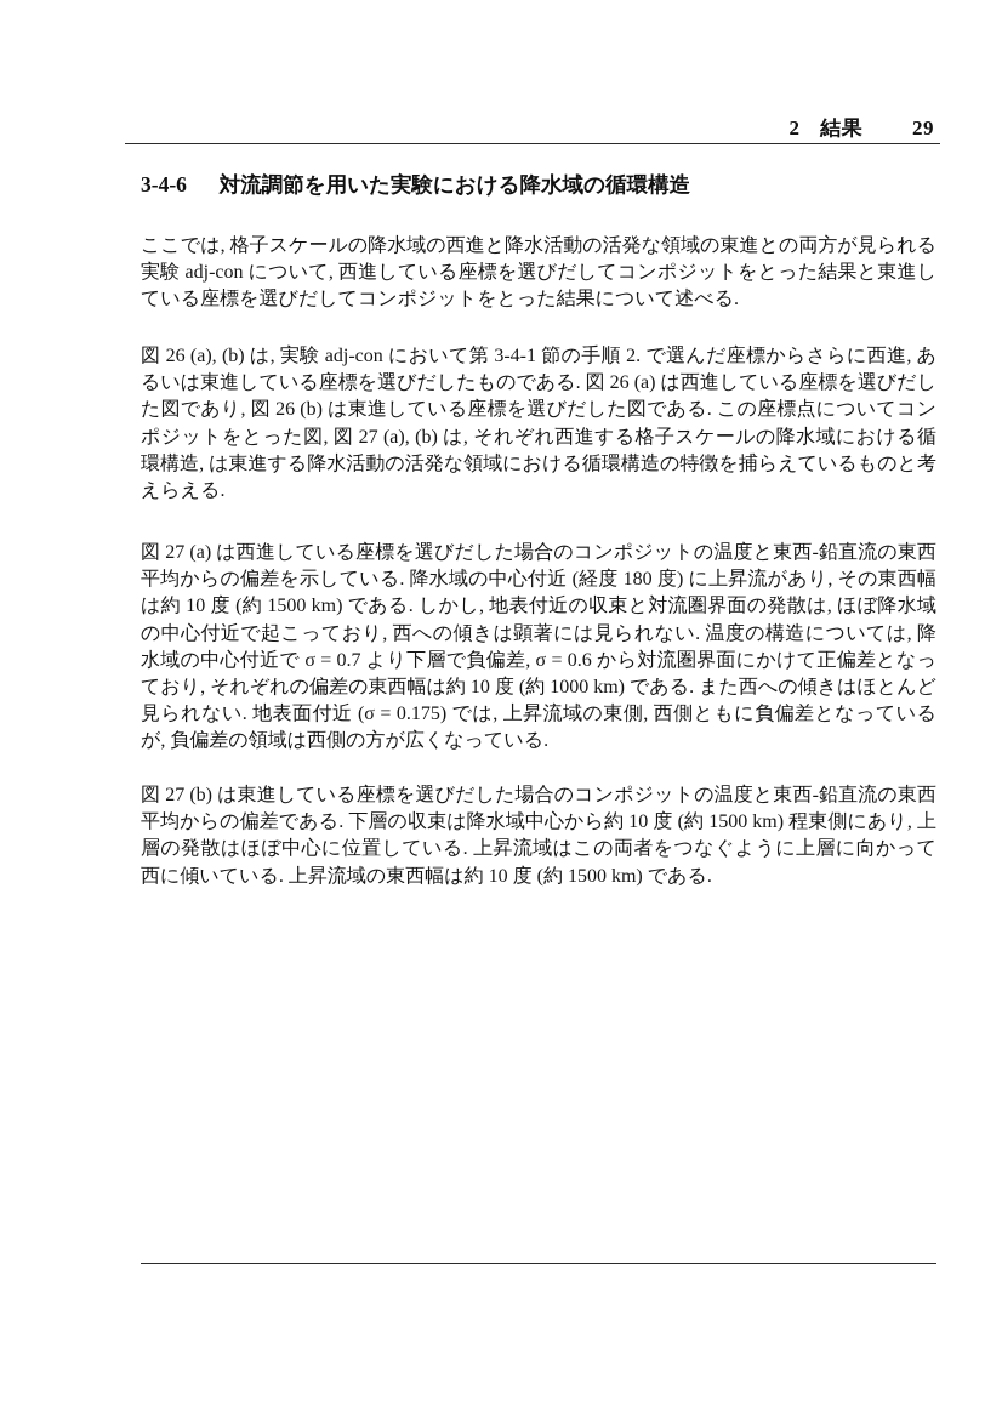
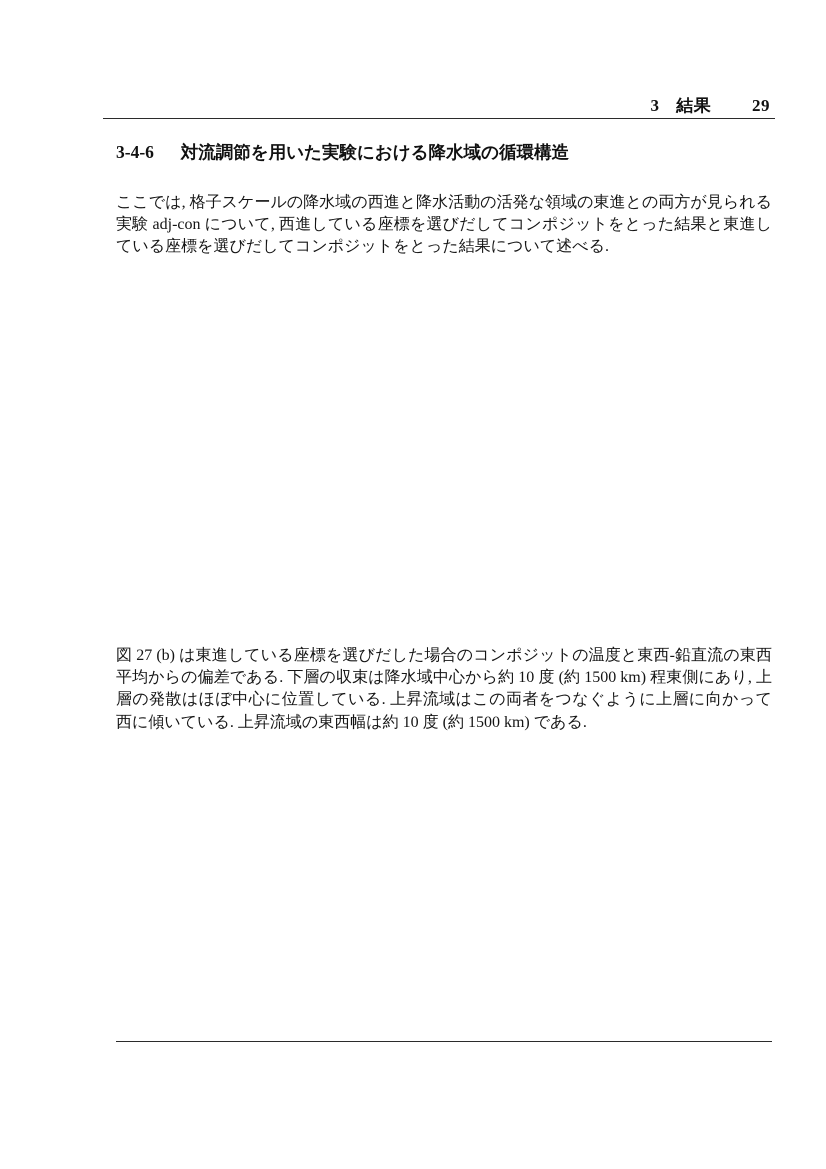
- 2 結果 29
+ 3 結果 29
  3-4-6 対流調節を用いた実験における降水域の循環構造
  ここでは, 格子スケールの降水域の西進と降水活動の活発な領域の東進との両方が見られる実験 adj-con について, 西進している座標を選びだしてコンポジットをとった結果と東進している座標を選びだしてコンポジットをとった結果について述べる.
- 図 26 (a), (b) は, 実験 adj-con において第 3-4-1 節の手順 2. で選んだ座標からさらに西進, あるいは東進している座標を選びだしたものである. 図 26 (a) は西進している座標を選びだした図であり, 図 26 (b) は東進している座標を選びだした図である. この座標点についてコンポジットをとった図, 図 27 (a), (b) は, それぞれ西進する格子スケールの降水域における循環構造, は東進する降水活動の活発な領域における循環構造の特徴を捕らえているものと考えらえる.
- 図 27 (a) は西進している座標を選びだした場合のコンポジットの温度と東西-鉛直流の東西平均からの偏差を示している. 降水域の中心付近 (経度 180 度) に上昇流があり, その東西幅は約 10 度 (約 1500 km) である. しかし, 地表付近の収束と対流圏界面の発散は, ほぼ降水域の中心付近で起こっており, 西への傾きは顕著には見られない. 温度の構造については, 降水域の中心付近で σ = 0.7 より下層で負偏差, σ = 0.6 から対流圏界面にかけて正偏差となっており, それぞれの偏差の東西幅は約 10 度 (約 1000 km) である. また西への傾きはほとんど見られない. 地表面付近 (σ = 0.175) では, 上昇流域の東側, 西側ともに負偏差となっているが, 負偏差の領域は西側の方が広くなっている.
  図 27 (b) は東進している座標を選びだした場合のコンポジットの温度と東西-鉛直流の東西平均からの偏差である. 下層の収束は降水域中心から約 10 度 (約 1500 km) 程東側にあり, 上層の発散はほぼ中心に位置している. 上昇流域はこの両者をつなぐように上層に向かって西に傾いている. 上昇流域の東西幅は約 10 度 (約 1500 km) である.
